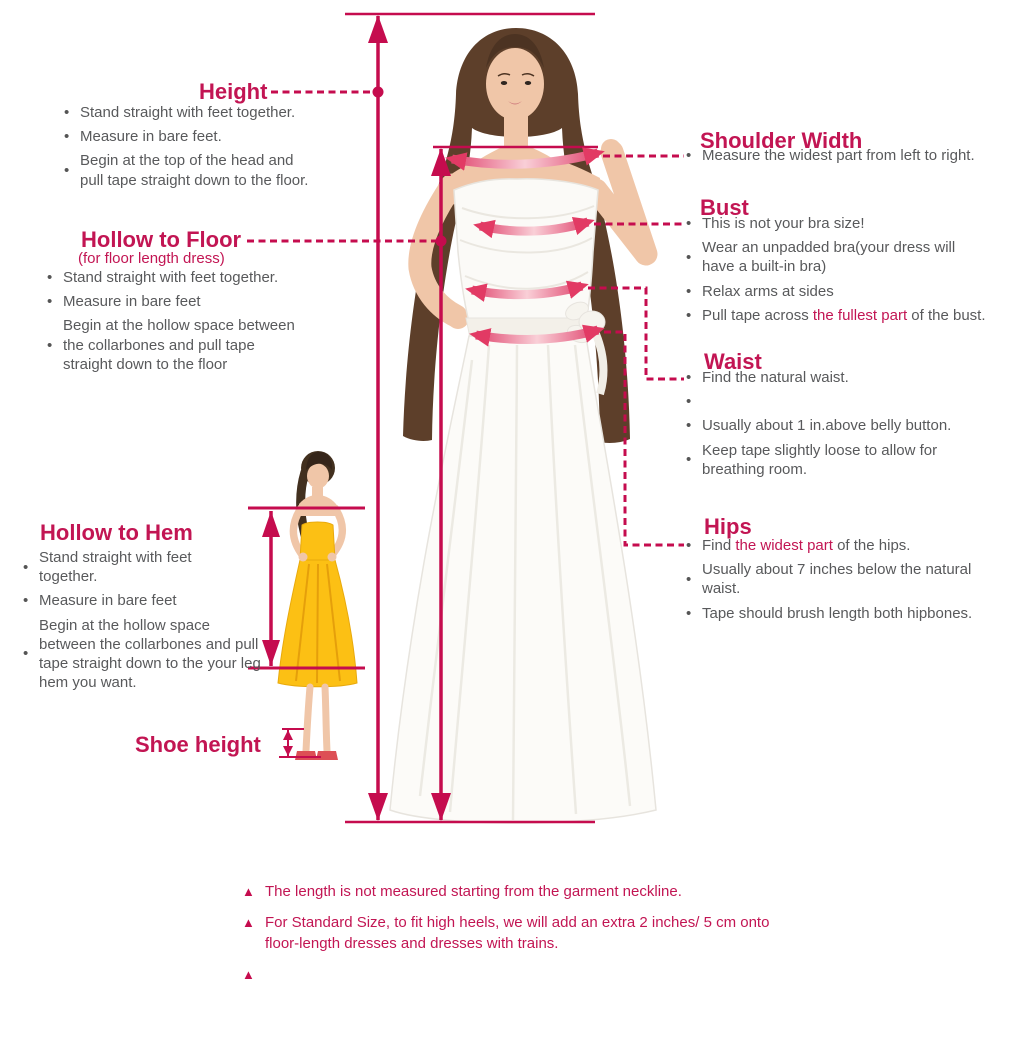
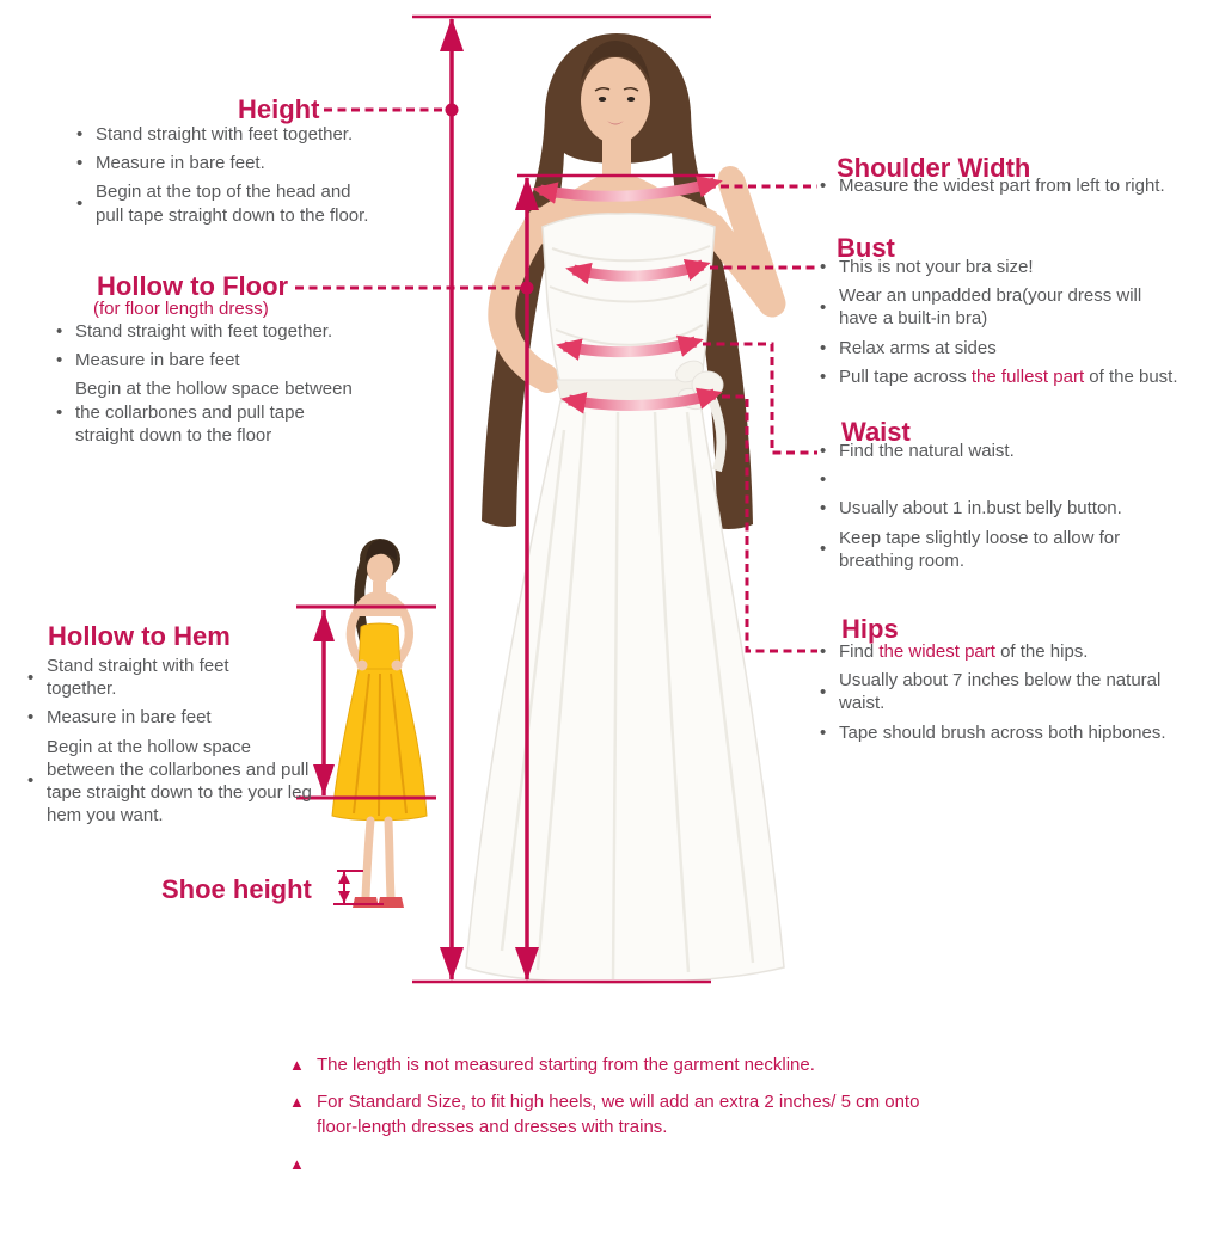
  Height
  •
  Stand straight with feet together.
  •
  Measure in bare feet.
  •
  Begin at the top of the head and
  pull tape straight down to the floor.
  Hollow to Floor
  (for floor length dress)
  •
  Stand straight with feet together.
  •
  Measure in bare feet
  •
  Begin at the hollow space between
  the collarbones and pull tape
  straight down to the floor
  Hollow to Hem
  •
  Stand straight with feet
  together.
  •
  Measure in bare feet
  •
  Begin at the hollow space
  between the collarbones and pull
  tape straight down to the your leg
  hem you want.
  Shoe height
  Shoulder Width
  •
  Measure the widest part from left to right.
  Bust
  •
  This is not your bra size!
  •
  Wear an unpadded bra(your dress will
  have a built-in bra)
  •
  Relax arms at sides
  •
  Pull tape across the fullest part of the bust.
  Waist
  •
  Find the natural waist.
  •
  •
- Usually about 1 in.above belly button.
+ Usually about 1 in.bust belly button.
  •
  Keep tape slightly loose to allow for
  breathing room.
  Hips
  •
  Find the widest part of the hips.
  •
  Usually about 7 inches below the natural
  waist.
  •
- Tape should brush length both hipbones.
+ Tape should brush across both hipbones.
  ▲
  The length is not measured starting from the garment neckline.
  ▲
  For Standard Size, to fit high heels, we will add an extra 2 inches/ 5 cm onto
  floor-length dresses and dresses with trains.
  ▲
